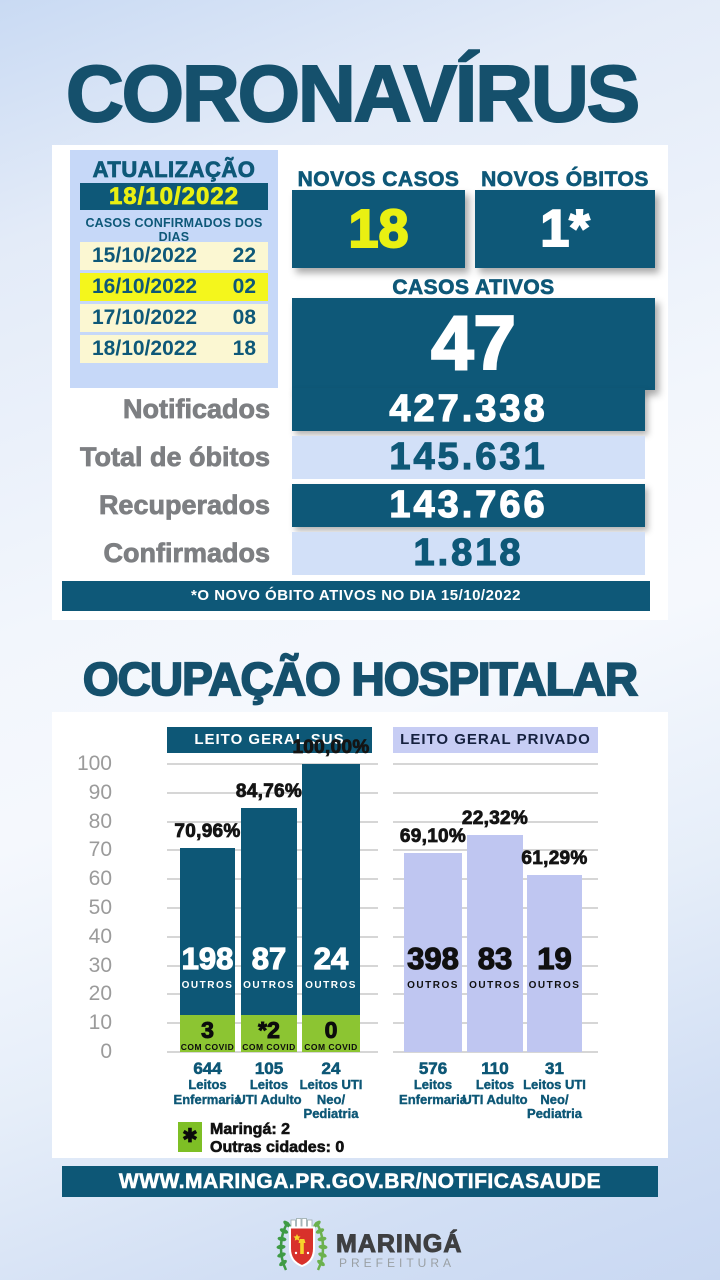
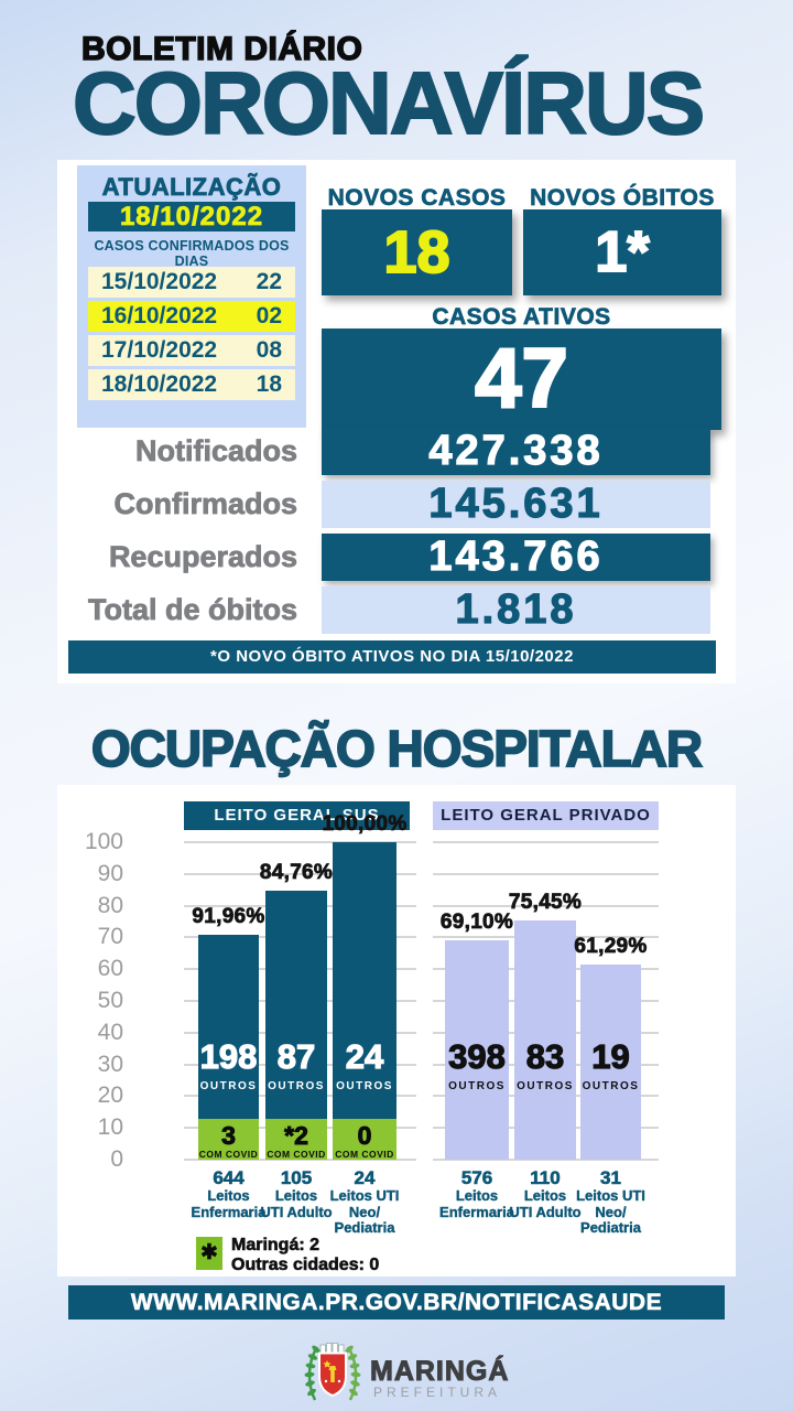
+ BOLETIM DIÁRIO
  CORONAVÍRUS
  ATUALIZAÇÃO
  18/10/2022
  CASOS CONFIRMADOS DOS DIAS
  15/10/2022
  22
  16/10/2022
  02
  17/10/2022
  08
  18/10/2022
  18
  NOVOS CASOS
  NOVOS ÓBITOS
  18
  1*
  CASOS ATIVOS
  47
  Notificados
  427.338
- Total de óbitos
+ Confirmados
  145.631
  Recuperados
  143.766
- Confirmados
+ Total de óbitos
  1.818
  *O NOVO ÓBITO ATIVOS NO DIA 15/10/2022
  OCUPAÇÃO HOSPITALAR
  LEITO GERAL SUS
  LEITO GERAL PRIVADO
  100
  90
  80
  70
  60
  50
  40
  30
  20
  10
  0
  198
  OUTROS
  3
  COM COVID
- 70,96%
+ 91,96%
  644
  Leitos
  Enfermaria
  87
  OUTROS
  *2
  COM COVID
  84,76%
  105
  Leitos
  UTI Adulto
  24
  OUTROS
  0
  COM COVID
  100,00%
  24
  Leitos UTI
  Neo/
  Pediatria
  398
  OUTROS
  69,10%
  576
  Leitos
  Enfermaria
  83
  OUTROS
- 22,32%
+ 75,45%
  110
  Leitos
  UTI Adulto
  19
  OUTROS
  61,29%
  31
  Leitos UTI
  Neo/
  Pediatria
  ✱
  Maringá: 2
  Outras cidades: 0
  WWW.MARINGA.PR.GOV.BR/NOTIFICASAUDE
  MARINGÁ
  PREFEITURA
